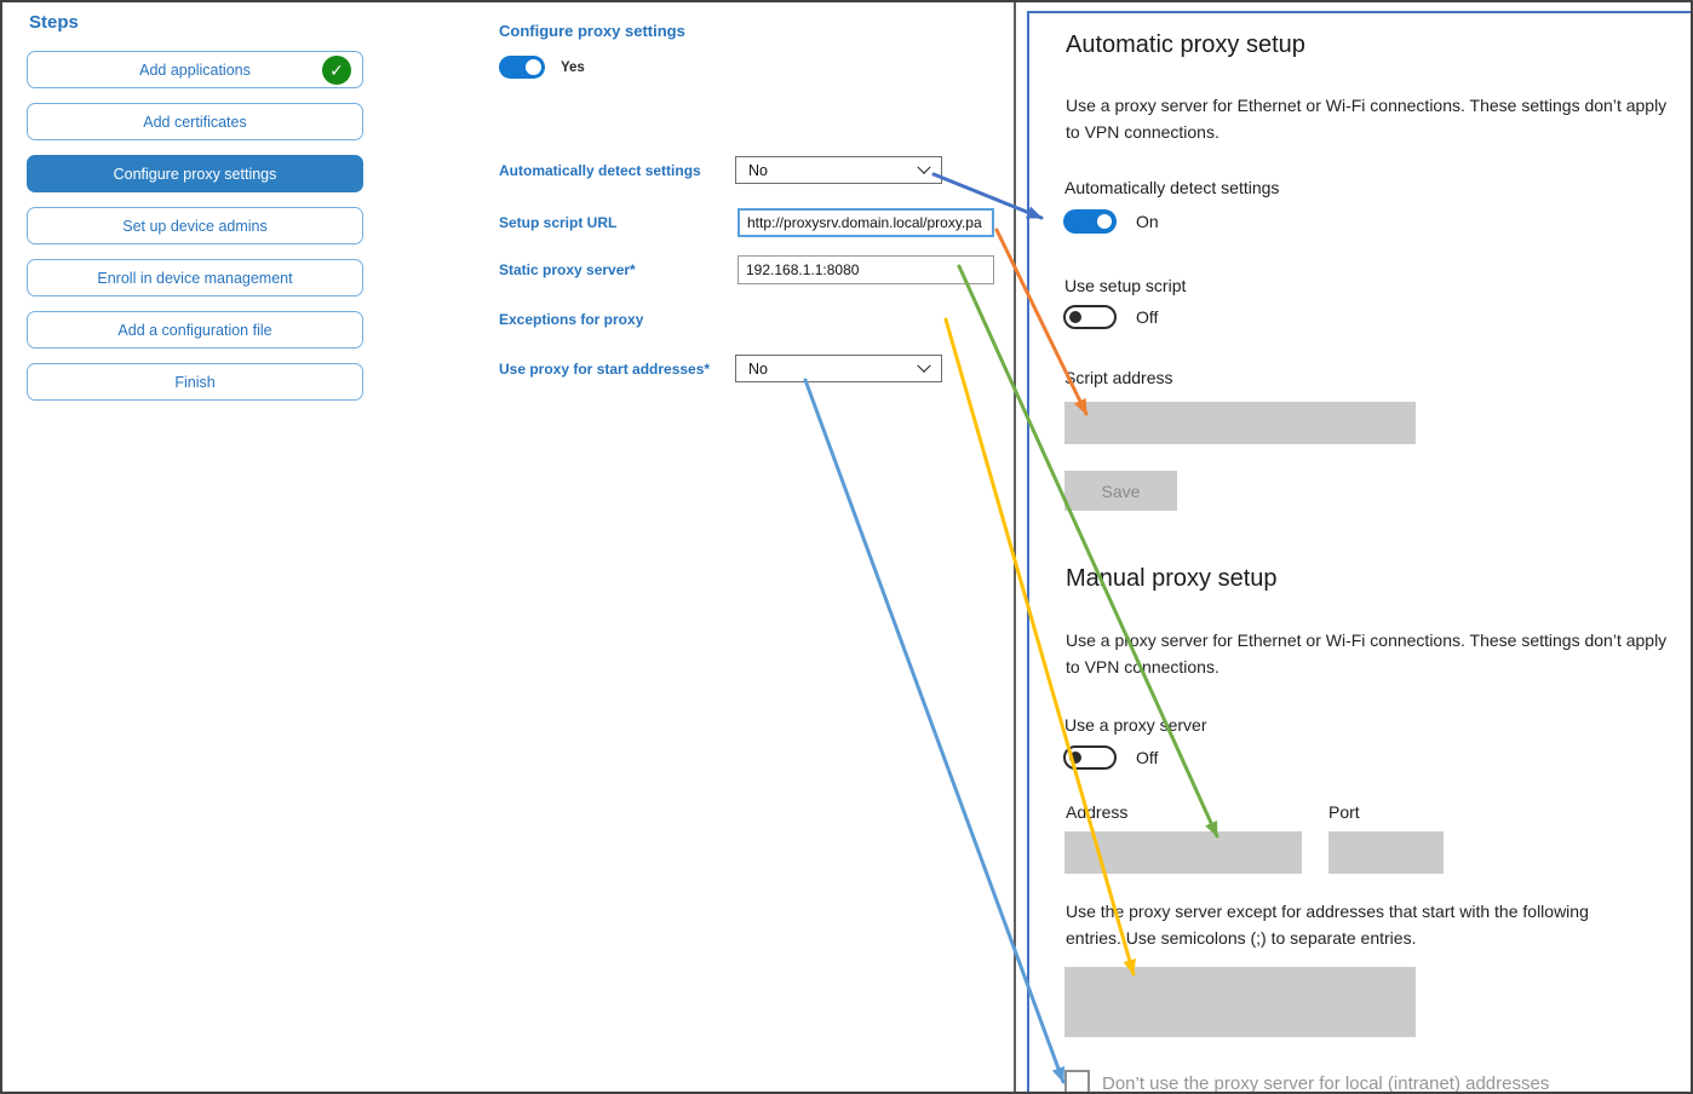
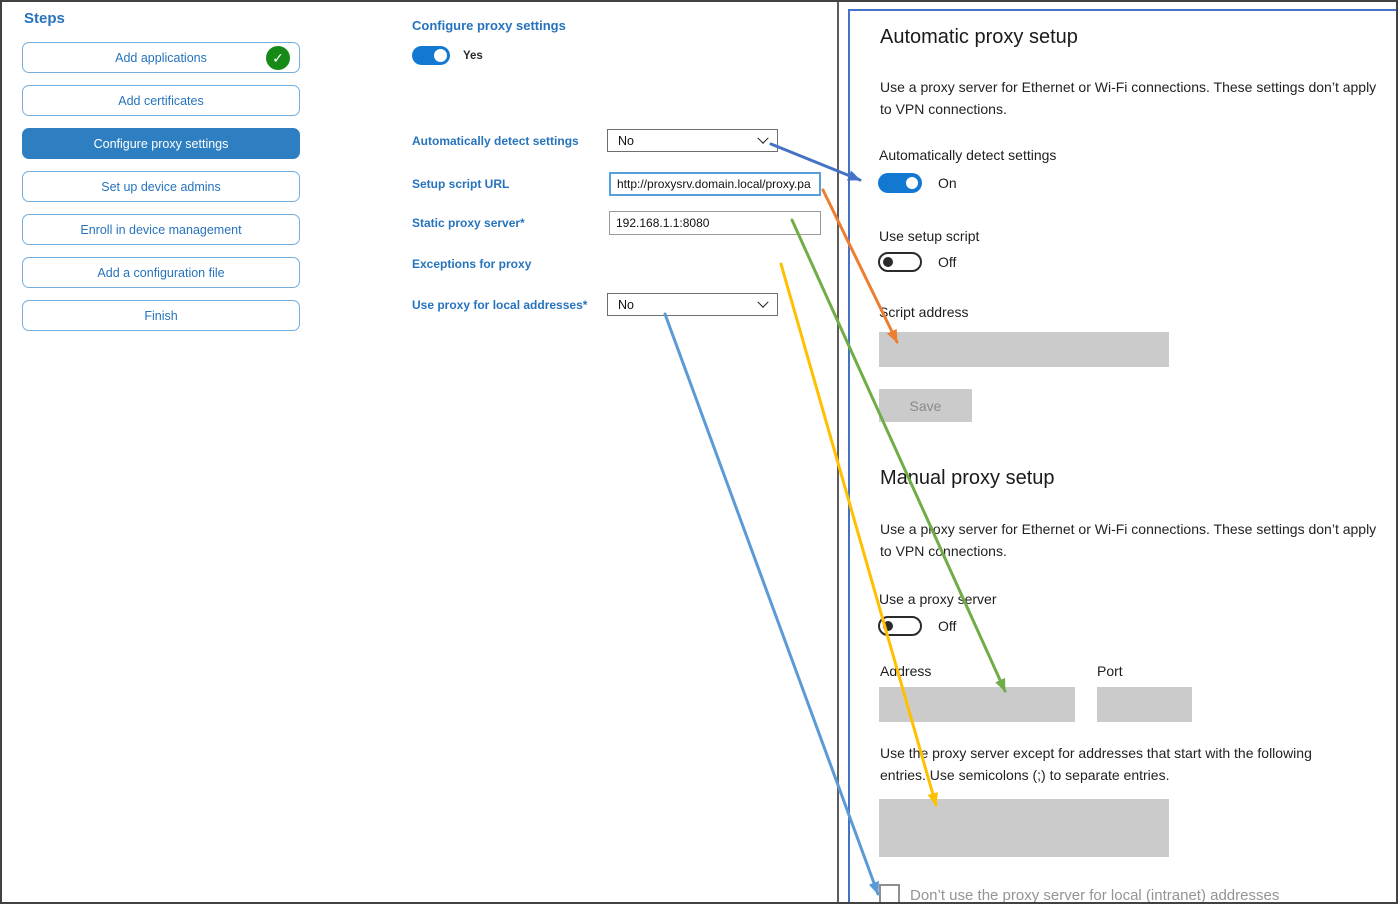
  Steps
  Add applications
  ✓
  Add certificates
  Configure proxy settings
  Set up device admins
  Enroll in device management
  Add a configuration file
  Finish
  Configure proxy settings
  Yes
  Automatically detect settings
  No
  Setup script URL
  http://proxysrv.domain.local/proxy.pa
  Static proxy server*
  192.168.1.1:8080
  Exceptions for proxy
- Use proxy for start addresses*
+ Use proxy for local addresses*
  No
  Automatic proxy setup
  Use a proxy server for Ethernet or Wi-Fi connections. These settings don’t apply to VPN connections.
  Automatically detect settings
  On
  Use setup script
  Off
  cript address
  Save
  Manual proxy setup
  Use a poxy server for Ethernet or Wi-Fi connections. These settings don’t apply to VPN connections.
  Use a proxy server
  Off
  Address
  Port
  Use the proxy server except for addresses that start with the following entries. Use semicolons (;) to separate entries.
  Don’t use the proxy server for local (intranet) addresses
